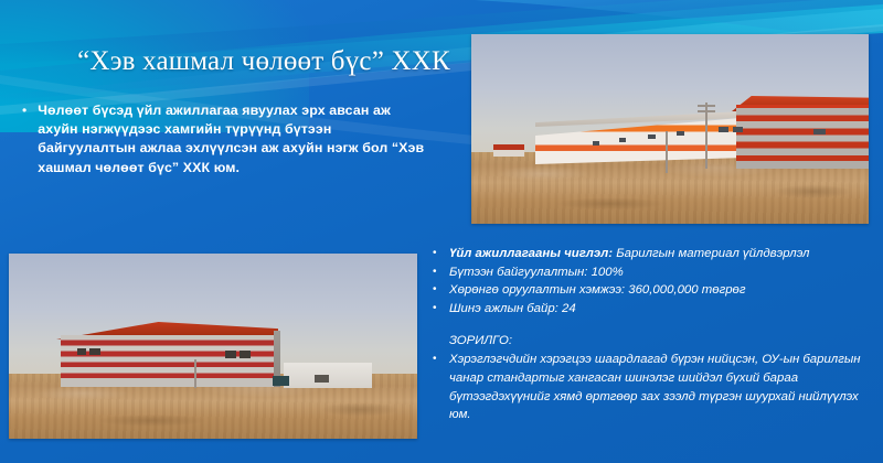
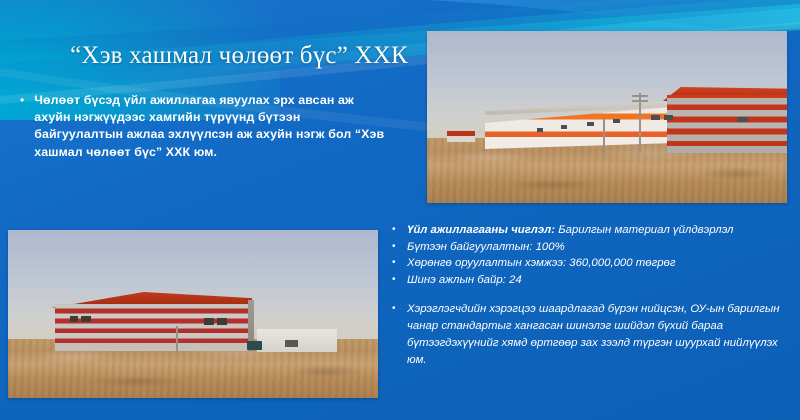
  “Хэв хашмал чөлөөт бүс” ХХК
  •
  Чөлөөт бүсэд үйл ажиллагаа явуулах эрх авсан аж ахуйн нэгжүүдээс хамгийн түрүүнд бүтээн байгуулалтын ажлаа эхлүүлсэн аж ахуйн нэгж бол “Хэв хашмал чөлөөт бүс” ХХК юм.
  •
  Үйл ажиллагааны чиглэл: Барилгын материал үйлдвэрлэл
  •
  Бүтээн байгуулалтын: 100%
  •
  Хөрөнгө оруулалтын хэмжээ: 360,000,000 төгрөг
  •
  Шинэ ажлын байр: 24
- ЗОРИЛГО:
  •
  Хэрэглэгчдийн хэрэгцээ шаардлагад бүрэн нийцсэн, ОУ-ын барилгын чанар стандартыг хангасан шинэлэг шийдэл бүхий бараа бүтээгдэхүүнийг хямд өртгөөр зах зээлд түргэн шуурхай нийлүүлэх юм.
